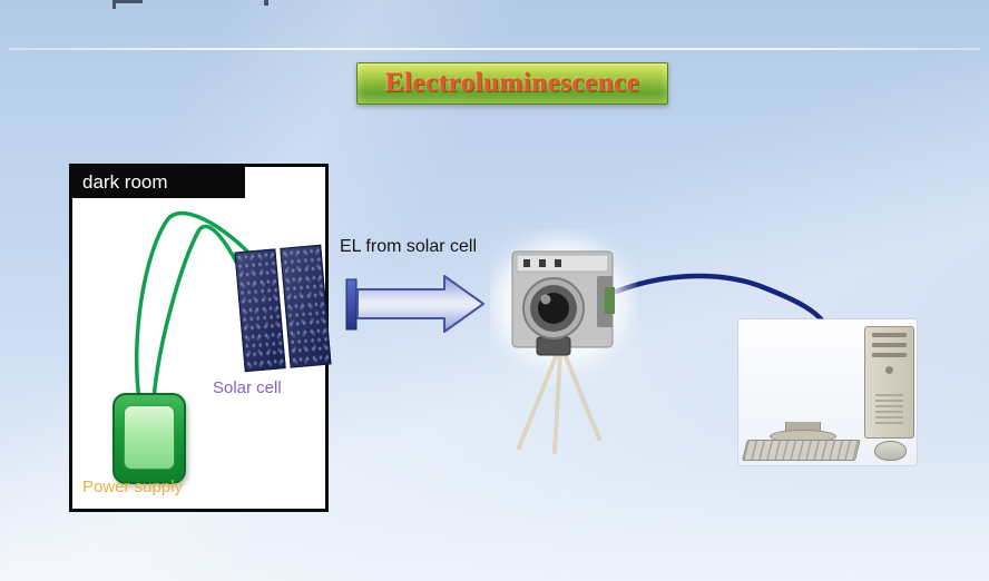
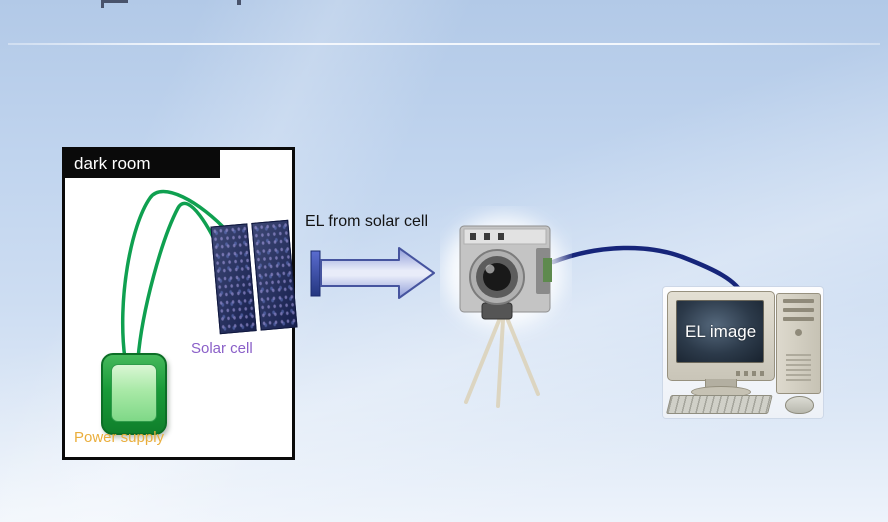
- Electroluminescence
  dark room
  Solar cell
  Power supply
  EL from solar cell
+ EL image
